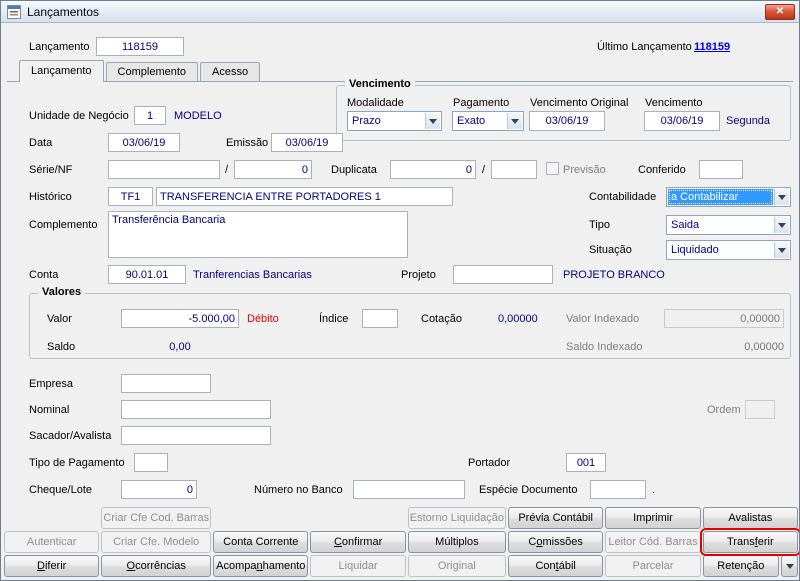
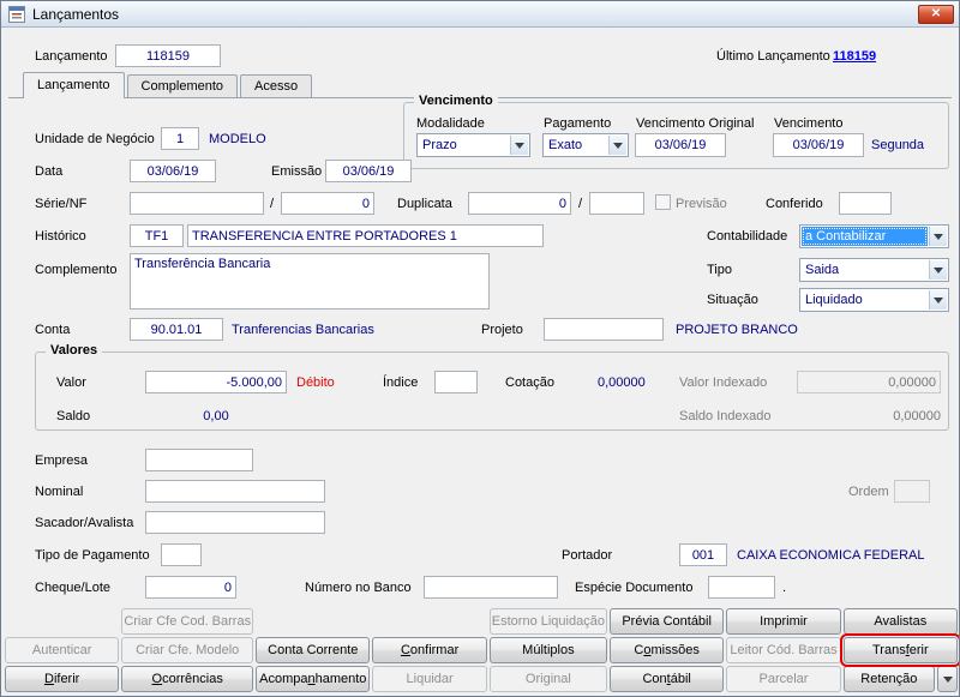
  Lançamentos
  ✕
  Lançamento
  118159
  Último Lançamento
  118159
  Lançamento
  Complemento
  Acesso
  Vencimento
  Modalidade
  Pagamento
  Vencimento Original
  Vencimento
  Prazo
  Exato
  03/06/19
  03/06/19
  Segunda
  Unidade de Negócio
  1
  MODELO
  Data
  03/06/19
  Emissão
  03/06/19
  Série/NF
  /
  0
  Duplicata
  0
  /
  Previsão
  Conferido
  Histórico
  TF1
  TRANSFERENCIA ENTRE PORTADORES 1
  Contabilidade
  a Contabilizar
  Complemento
  Transferência Bancaria
  Tipo
  Saida
  Situação
  Liquidado
  Conta
  90.01.01
  Tranferencias Bancarias
  Projeto
  PROJETO BRANCO
  Valores
  Valor
  -5.000,00
  Débito
  Índice
  Cotação
  0,00000
  Valor Indexado
  0,00000
  Saldo
  0,00
  Saldo Indexado
  0,00000
  Empresa
  Nominal
  Ordem
  Sacador/Avalista
  Tipo de Pagamento
  Portador
  001
+ CAIXA ECONOMICA FEDERAL
  Cheque/Lote
  0
  Número no Banco
  Espécie Documento
  .
  Criar Cfe Cod. Barras
  Estorno Liquidação
  Prévia Contábil
  Imprimir
  Avalistas
  Autenticar
  Criar Cfe. Modelo
  Conta Corrente
  Confirmar
  Múltiplos
  Comissões
  Leitor Cód. Barras
  Transferir
  Diferir
  Ocorrências
  Acompanhamento
  Liquidar
  Original
  Contábil
  Parcelar
  Retenção
